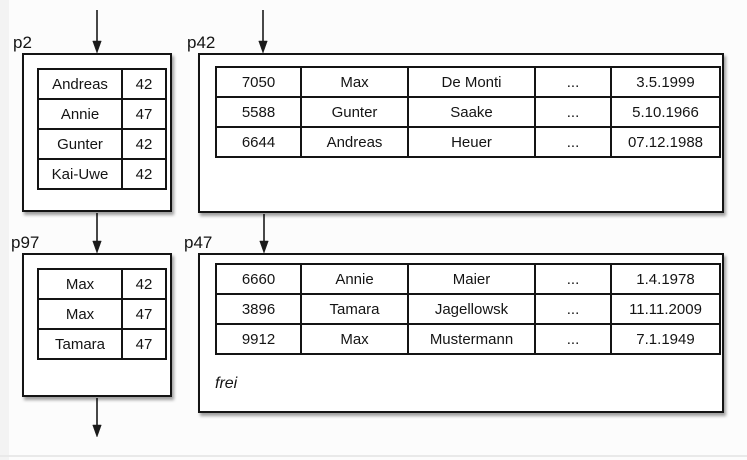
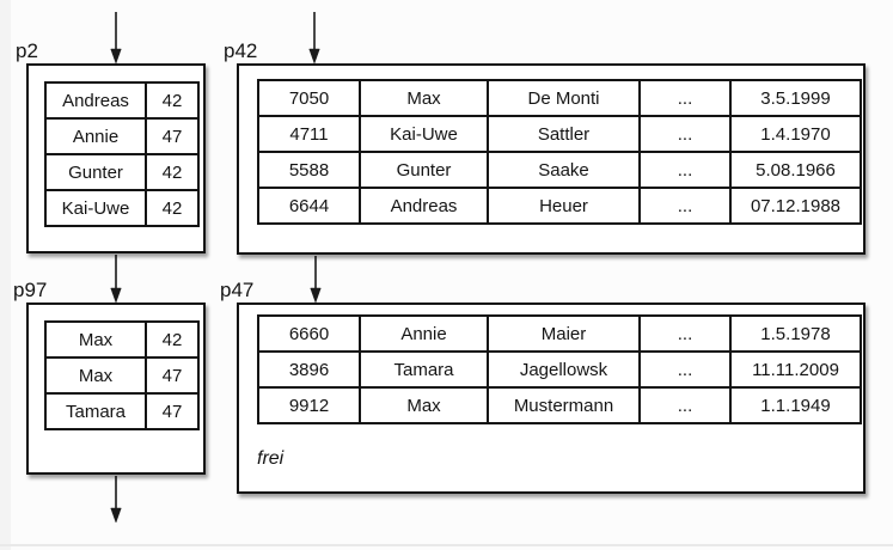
  p2
  Andreas	42
  Annie	47
  Gunter	42
  Kai-Uwe	42
  p42
  7050	Max	De Monti	...	3.5.1999
+ 4711	Kai-Uwe	Sattler	...	1.4.1970
- 5588	Gunter	Saake	...	5.10.1966
+ 5588	Gunter	Saake	...	5.08.1966
  6644	Andreas	Heuer	...	07.12.1988
  p97
  Max	42
  Max	47
  Tamara	47
  p47
- 6660	Annie	Maier	...	1.4.1978
+ 6660	Annie	Maier	...	1.5.1978
  3896	Tamara	Jagellowsk	...	11.11.2009
- 9912	Max	Mustermann	...	7.1.1949
+ 9912	Max	Mustermann	...	1.1.1949
  frei
